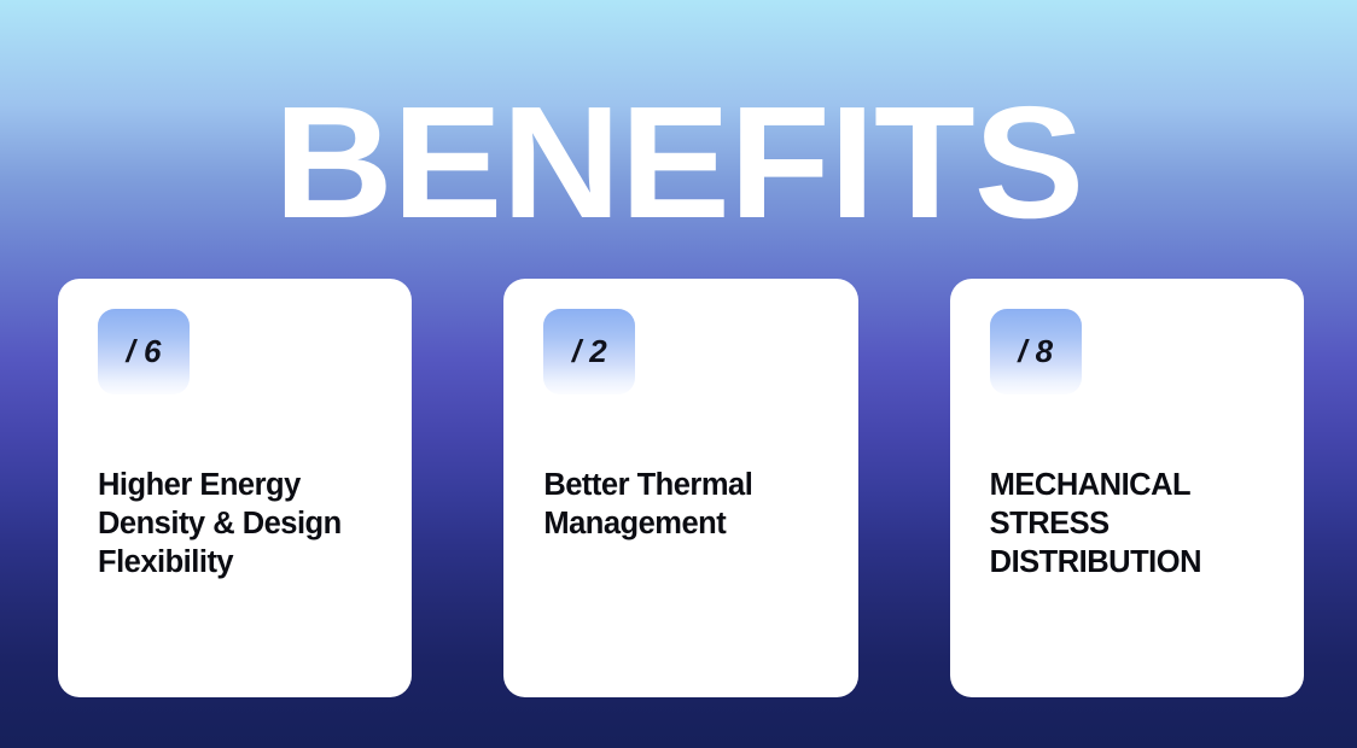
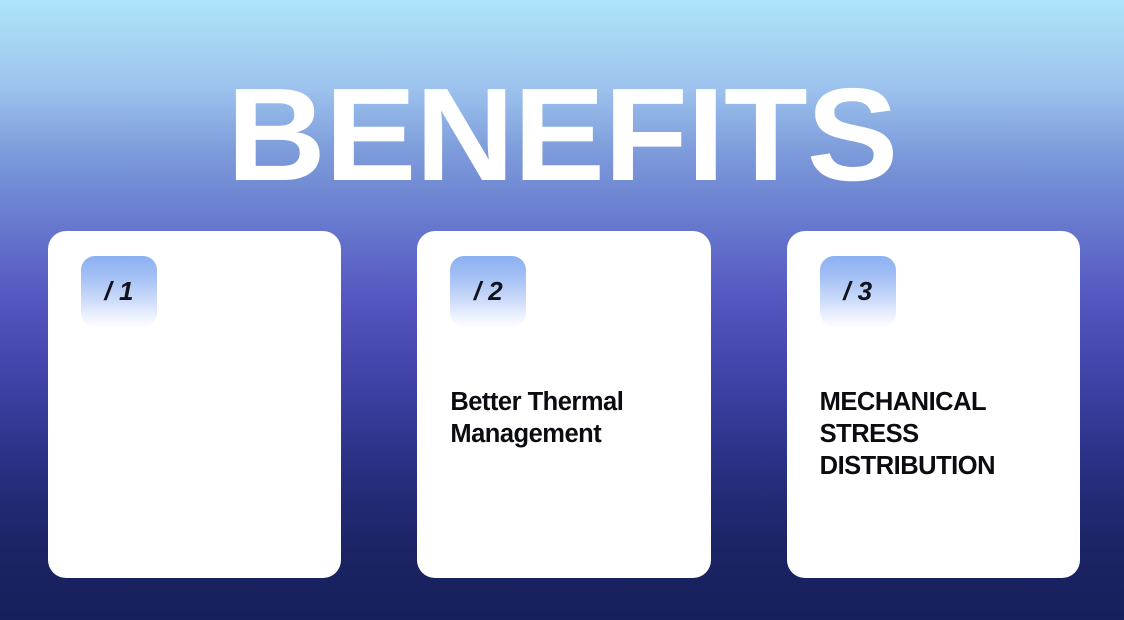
  BENEFITS
- / 6
+ / 1
- Higher Energy Density & Design Flexibility
  / 2
  Better Thermal Management
- / 8
+ / 3
  MECHANICAL STRESS DISTRIBUTION
